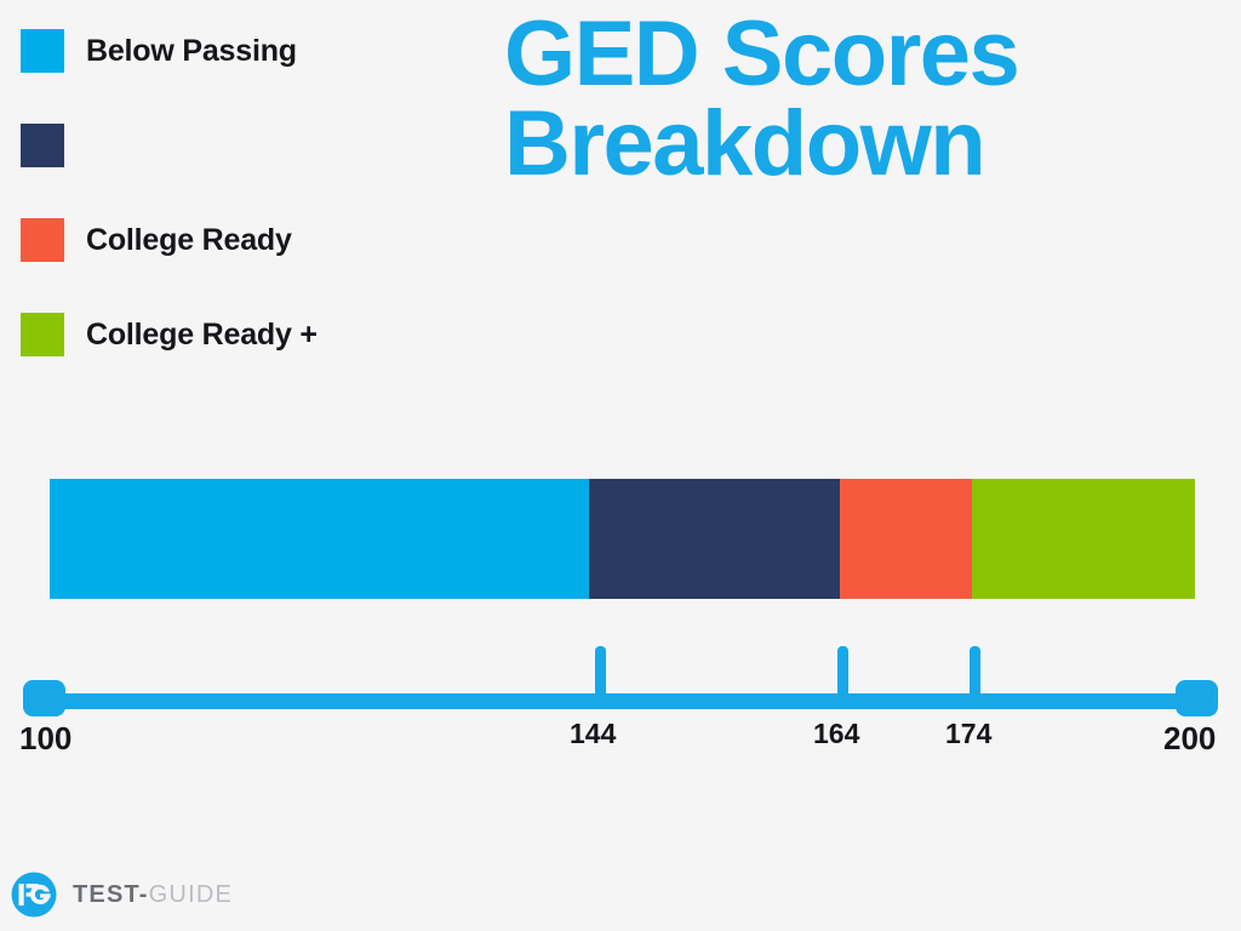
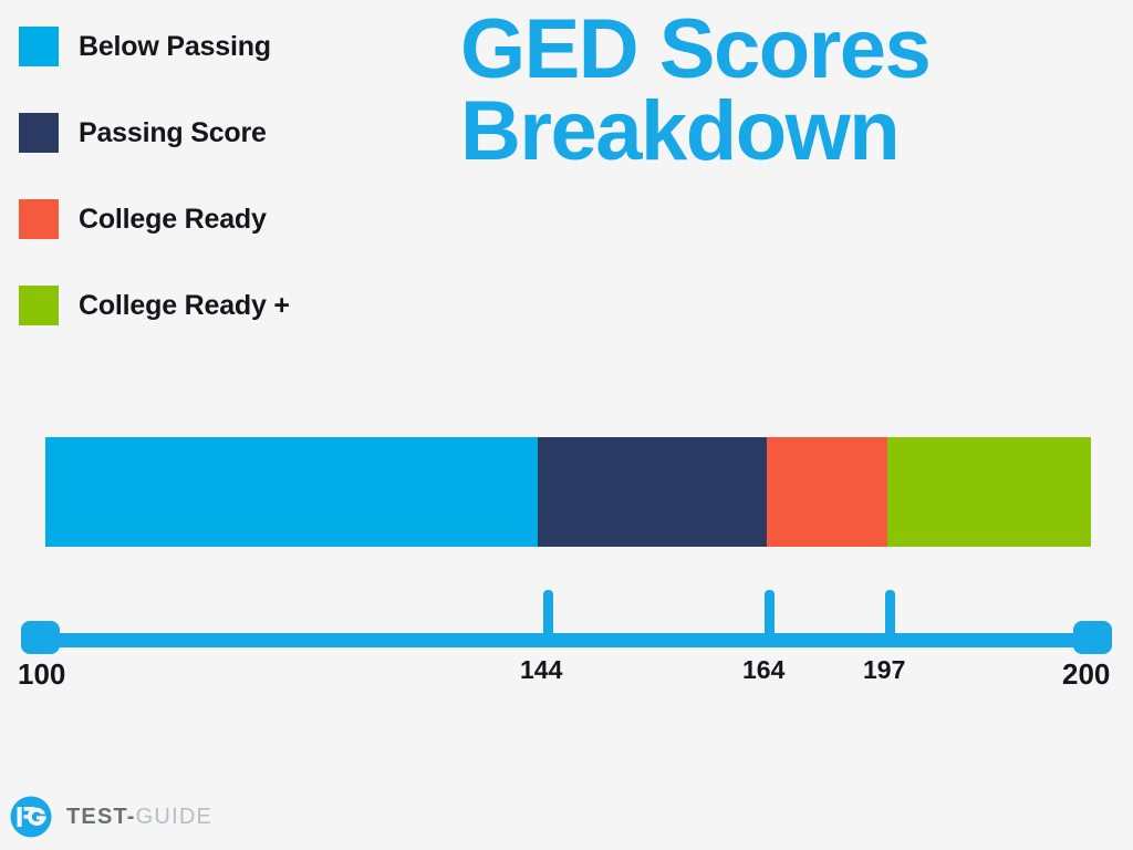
  Below Passing
+ Passing Score
  College Ready
  College Ready +
  GED Scores
  Breakdown
  100
  144
  164
- 174
+ 197
  200
  TEST-GUIDE
